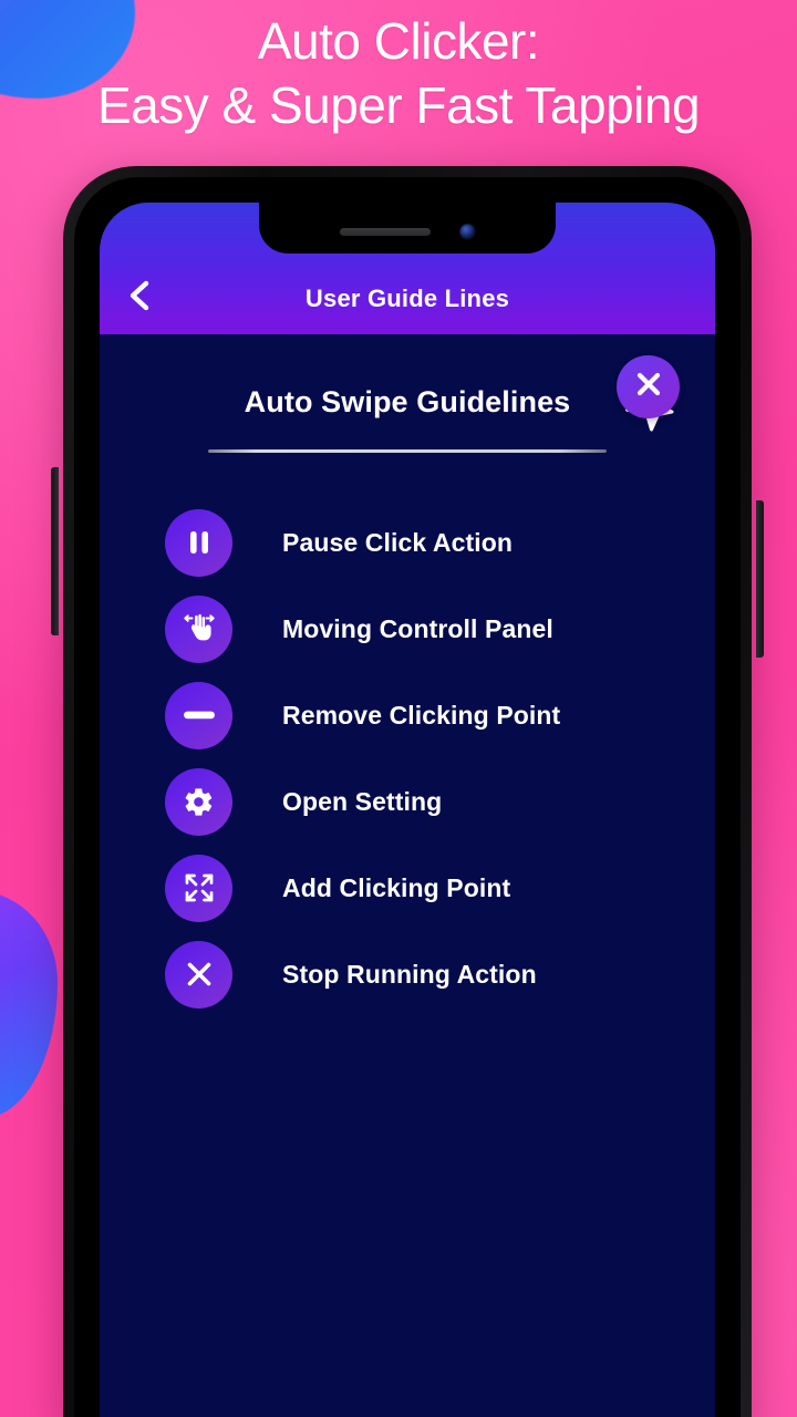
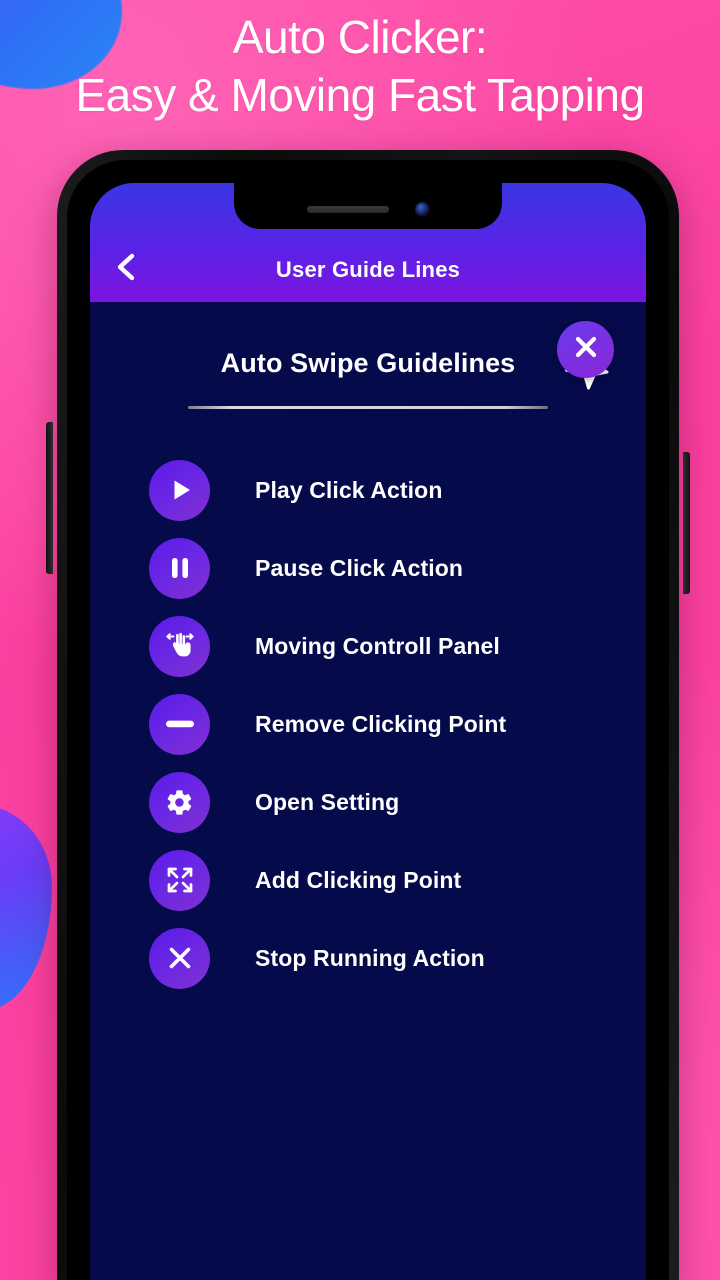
  Auto Clicker:
- Easy & Super Fast Tapping
+ Easy & Moving Fast Tapping
  User Guide Lines
  Auto Swipe Guidelines
+ Play Click Action
  Pause Click Action
  Moving Controll Panel
  Remove Clicking Point
  Open Setting
  Add Clicking Point
  Stop Running Action
